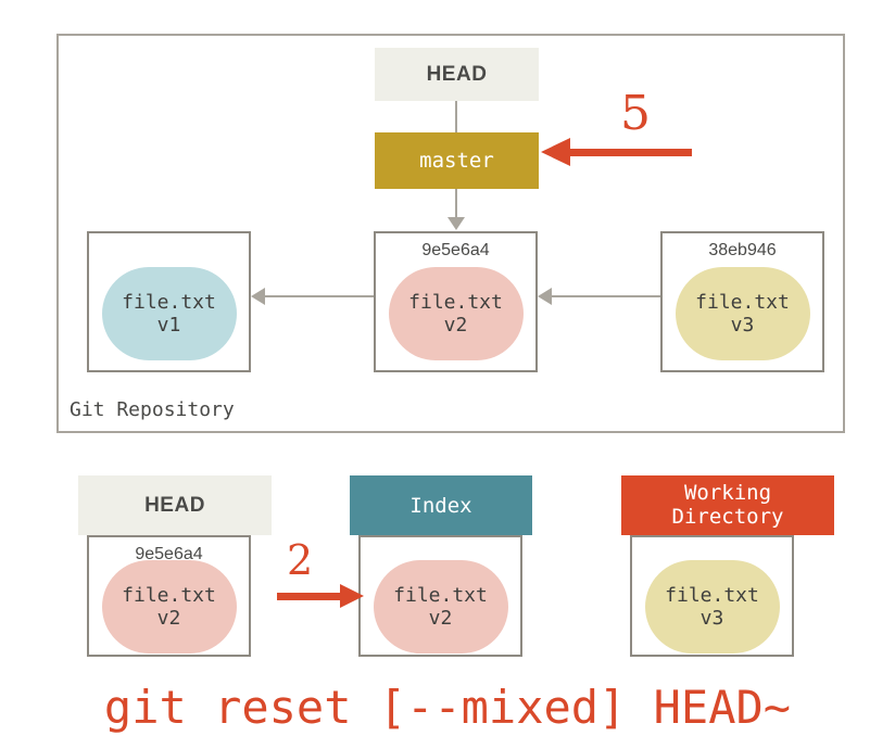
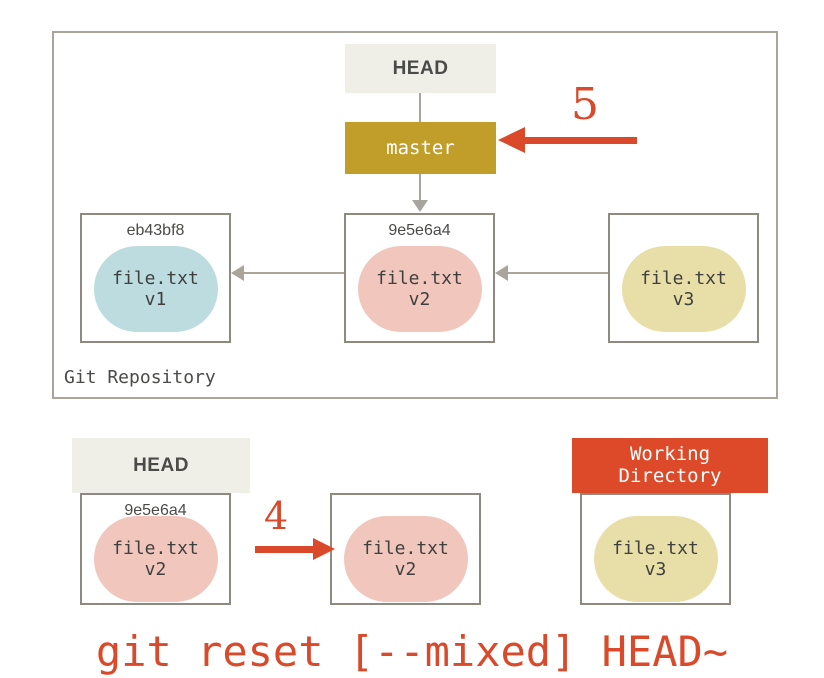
  Git Repository
  HEAD
  master
+ eb43bf8
  file.txt
  v1
  9e5e6a4
  file.txt
  v2
- 38eb946
  file.txt
  v3
  5
  HEAD
  9e5e6a4
  file.txt
  v2
- Index
  file.txt
  v2
  Working
  Directory
  file.txt
  v3
- 2
+ 4
  git reset [--mixed] HEAD~
